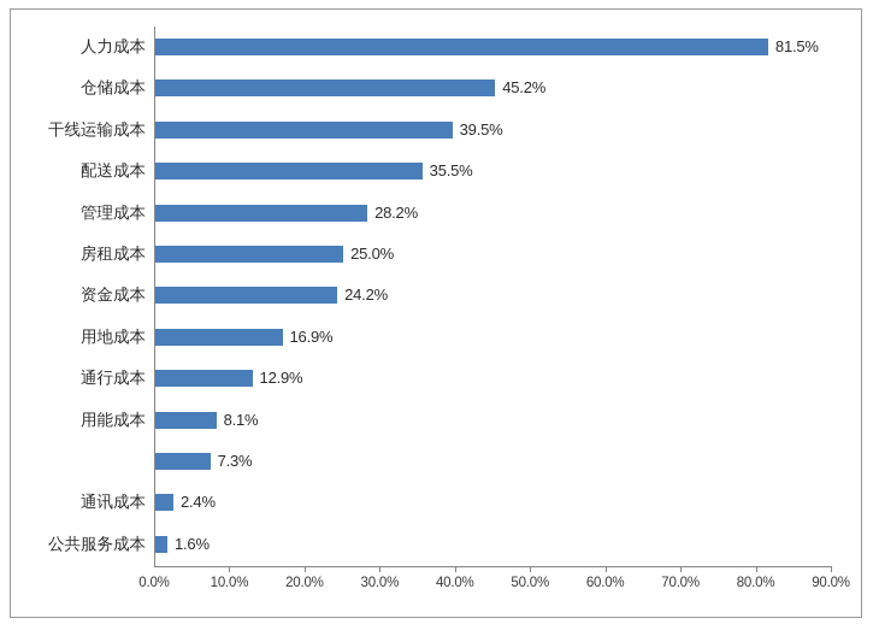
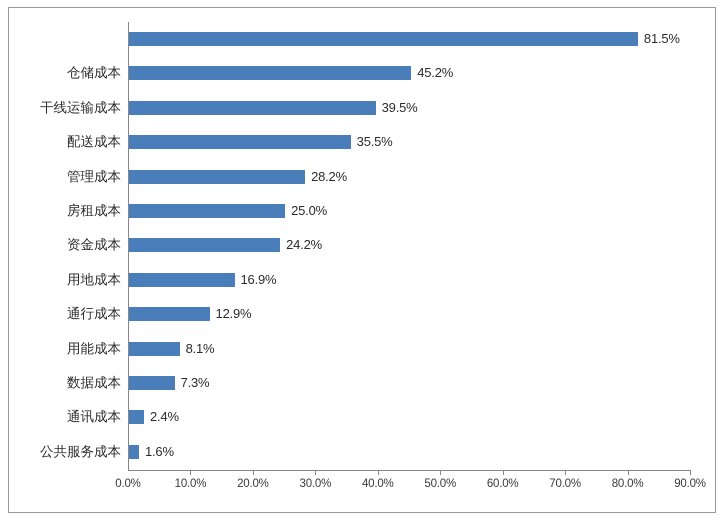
- 人力成本
  81.5%
  仓储成本
  45.2%
  干线运输成本
  39.5%
  配送成本
  35.5%
  管理成本
  28.2%
  房租成本
  25.0%
  资金成本
  24.2%
  用地成本
  16.9%
  通行成本
  12.9%
  用能成本
  8.1%
+ 数据成本
  7.3%
  通讯成本
  2.4%
  公共服务成本
  1.6%
  0.0%
  10.0%
  20.0%
  30.0%
  40.0%
  50.0%
  60.0%
  70.0%
  80.0%
  90.0%
